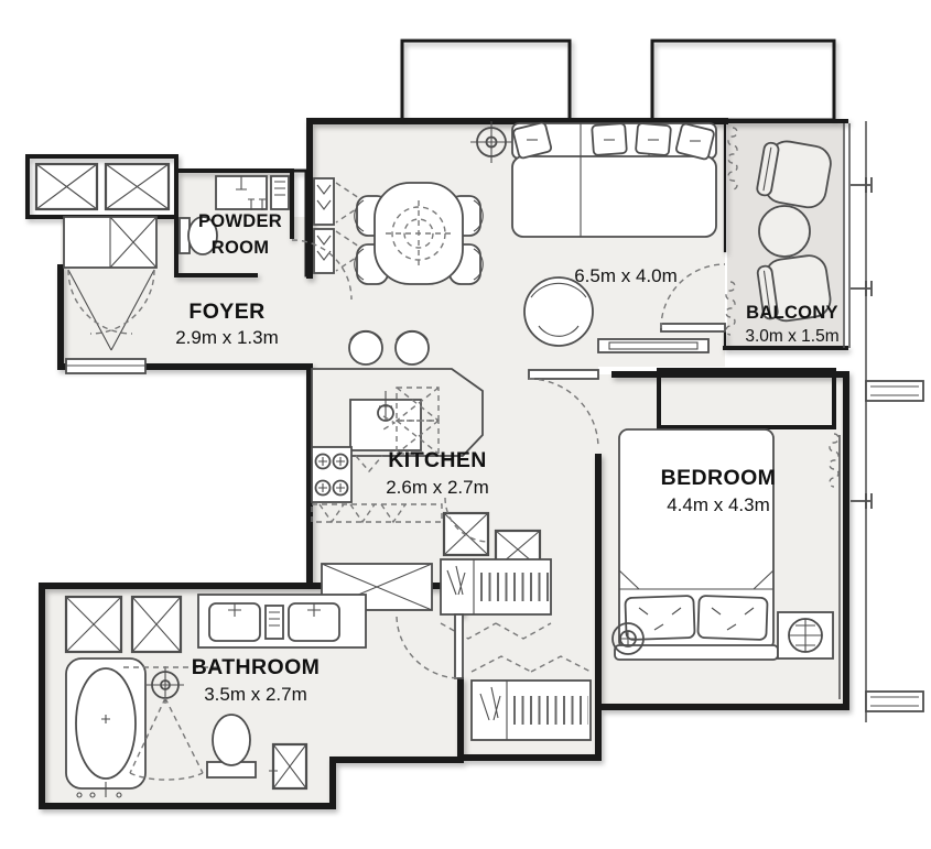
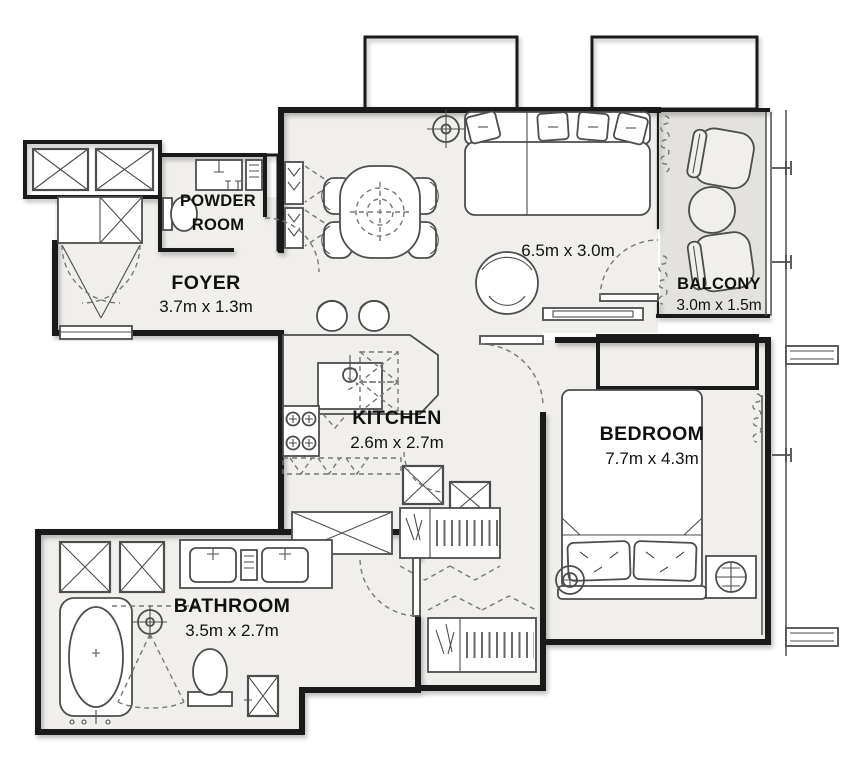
  POWDER
  ROOM
  FOYER
- 2.9m x 1.3m
+ 3.7m x 1.3m
- 6.5m x 4.0m
+ 6.5m x 3.0m
  BALCONY
  3.0m x 1.5m
  KITCHEN
  2.6m x 2.7m
  BEDROOM
- 4.4m x 4.3m
+ 7.7m x 4.3m
  BATHROOM
  3.5m x 2.7m
